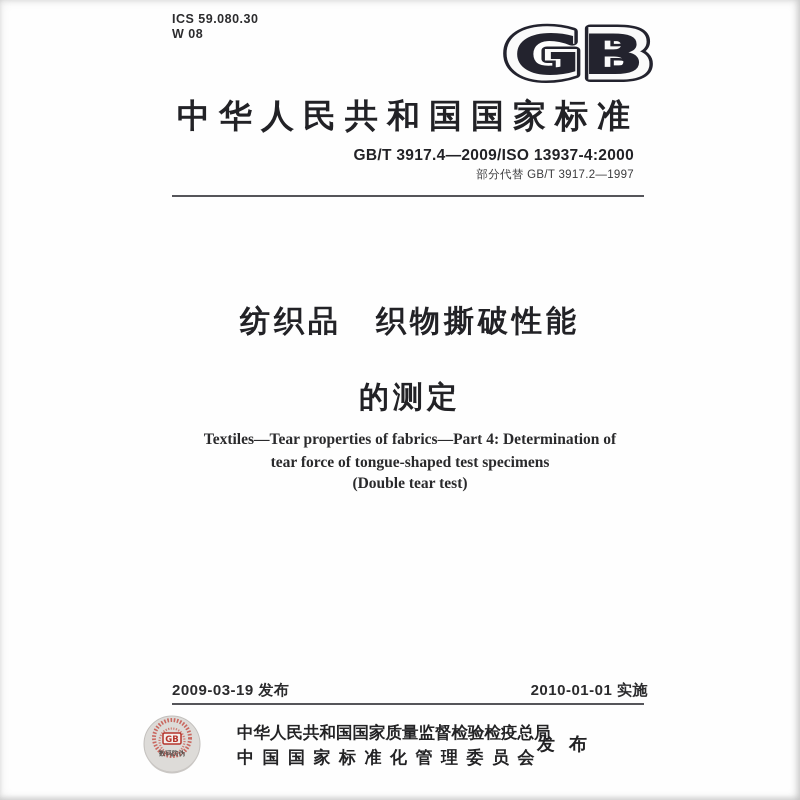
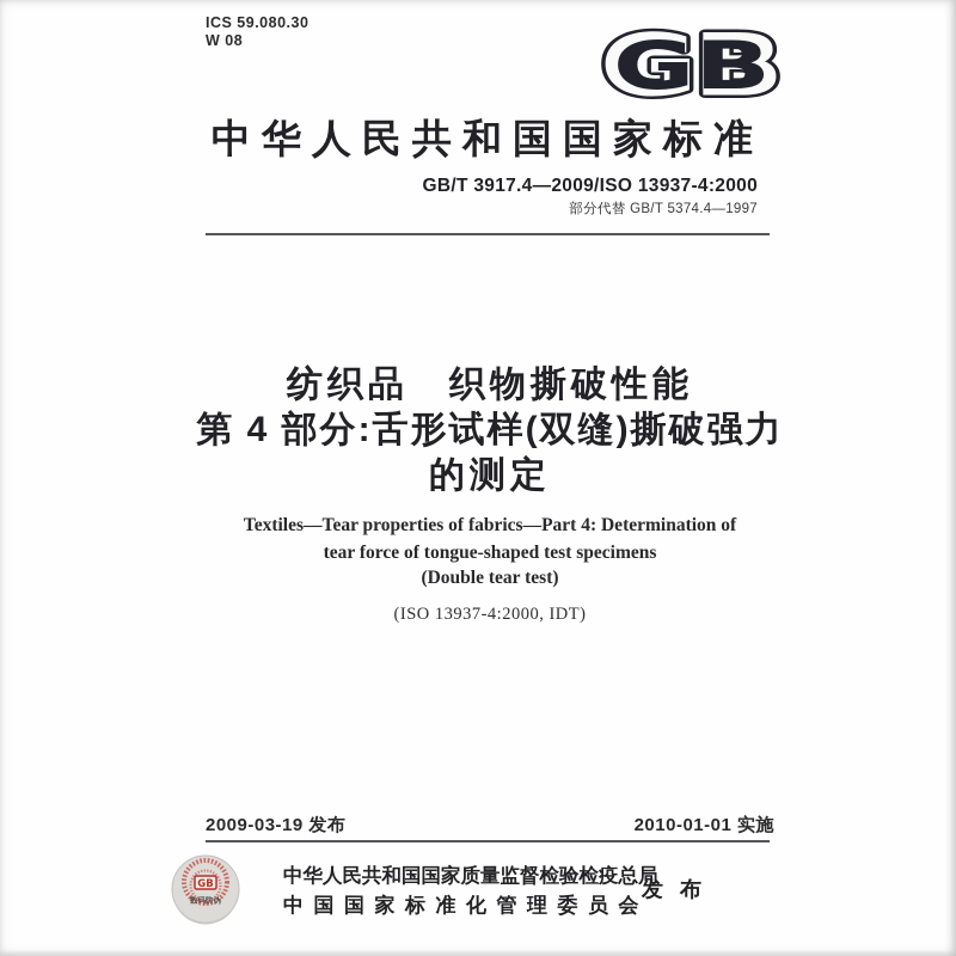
  ICS 59.080.30
  W 08
  GB
  GB
  中华人民共和国国家标准
  GB/T 3917.4—2009/ISO 13937-4:2000
- 部分代替 GB/T 3917.2—1997
+ 部分代替 GB/T 5374.4—1997
  纺织品 织物撕破性能
+ 第 4 部分:舌形试样(双缝)撕破强力
  的测定
  Textiles—Tear properties of fabrics—Part 4: Determination of
  tear force of tongue-shaped test specimens
  (Double tear test)
+ (ISO 13937-4:2000, IDT)
  2009-03-19 发布
  2010-01-01 实施
  GB
  数码防伪
  中华人民共和国国家质量监督检验检疫总
  中国国家标准化管理委员会
  发布
